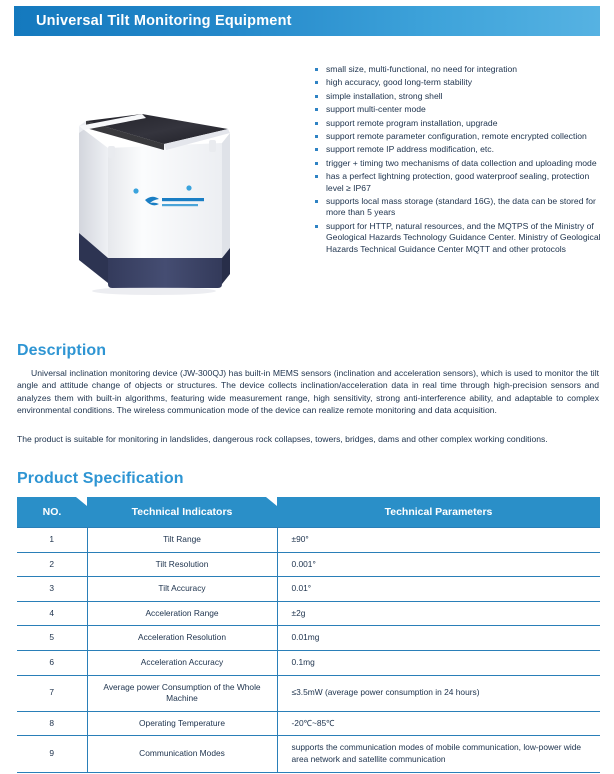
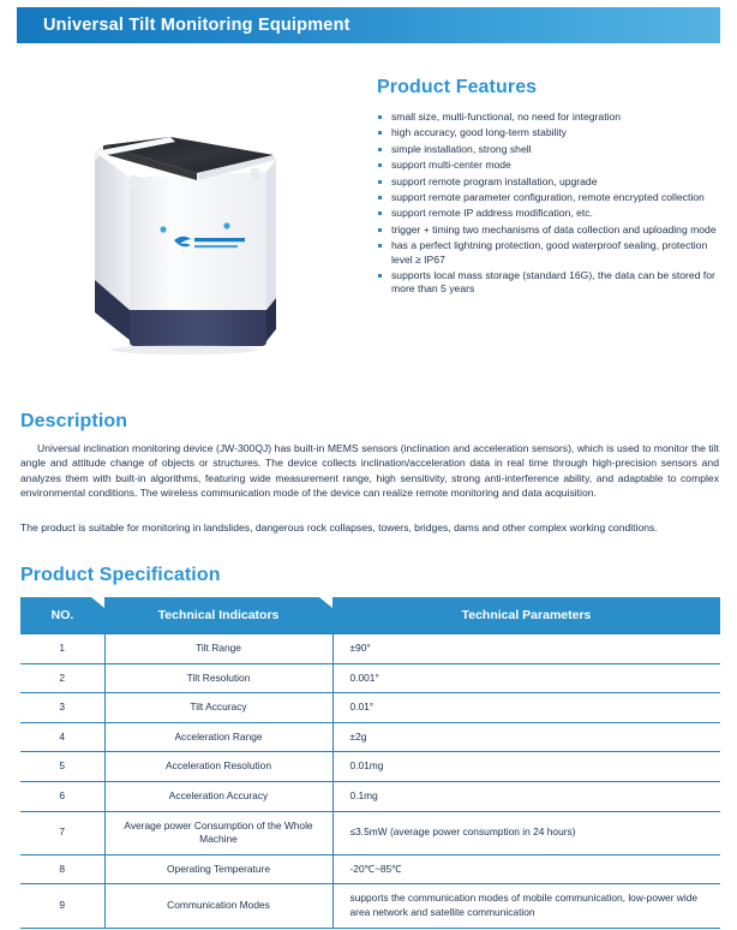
  Universal Tilt Monitoring Equipment
+ Product Features
  small size, multi-functional, no need for integration
  high accuracy, good long-term stability
  simple installation, strong shell
  support multi-center mode
  support remote program installation, upgrade
  support remote parameter configuration, remote encrypted collection
  support remote IP address modification, etc.
  trigger + timing two mechanisms of data collection and uploading mode
  has a perfect lightning protection, good waterproof sealing, protection level ≥ IP67
  supports local mass storage (standard 16G), the data can be stored for more than 5 years
- support for HTTP, natural resources, and the MQTPS of the Ministry of Geological Hazards Technology Guidance Center. Ministry of Geological Hazards Technical Guidance Center MQTT and other protocols
  Description
  Universal inclination monitoring device (JW-300QJ) has built-in MEMS sensors (inclination and acceleration sensors), which is used to monitor the tilt angle and attitude change of objects or structures. The device collects inclination/acceleration data in real time through high-precision sensors and analyzes them with built-in algorithms, featuring wide measurement range, high sensitivity, strong anti-interference ability, and adaptable to complex environmental conditions. The wireless communication mode of the device can realize remote monitoring and data acquisition.
  The product is suitable for monitoring in landslides, dangerous rock collapses, towers, bridges, dams and other complex working conditions.
  Product Specification
  NO.	Technical Indicators	Technical Parameters
  1	Tilt Range	±90°
  2	Tilt Resolution	0.001°
  3	Tilt Accuracy	0.01°
  4	Acceleration Range	±2g
  5	Acceleration Resolution	0.01mg
  6	Acceleration Accuracy	0.1mg
  7	Average power Consumption of the Whole Machine	≤3.5mW (average power consumption in 24 hours)
  8	Operating Temperature	-20℃~85℃
  9	Communication Modes	supports the communication modes of mobile communication, low-power wide area network and satellite communication
